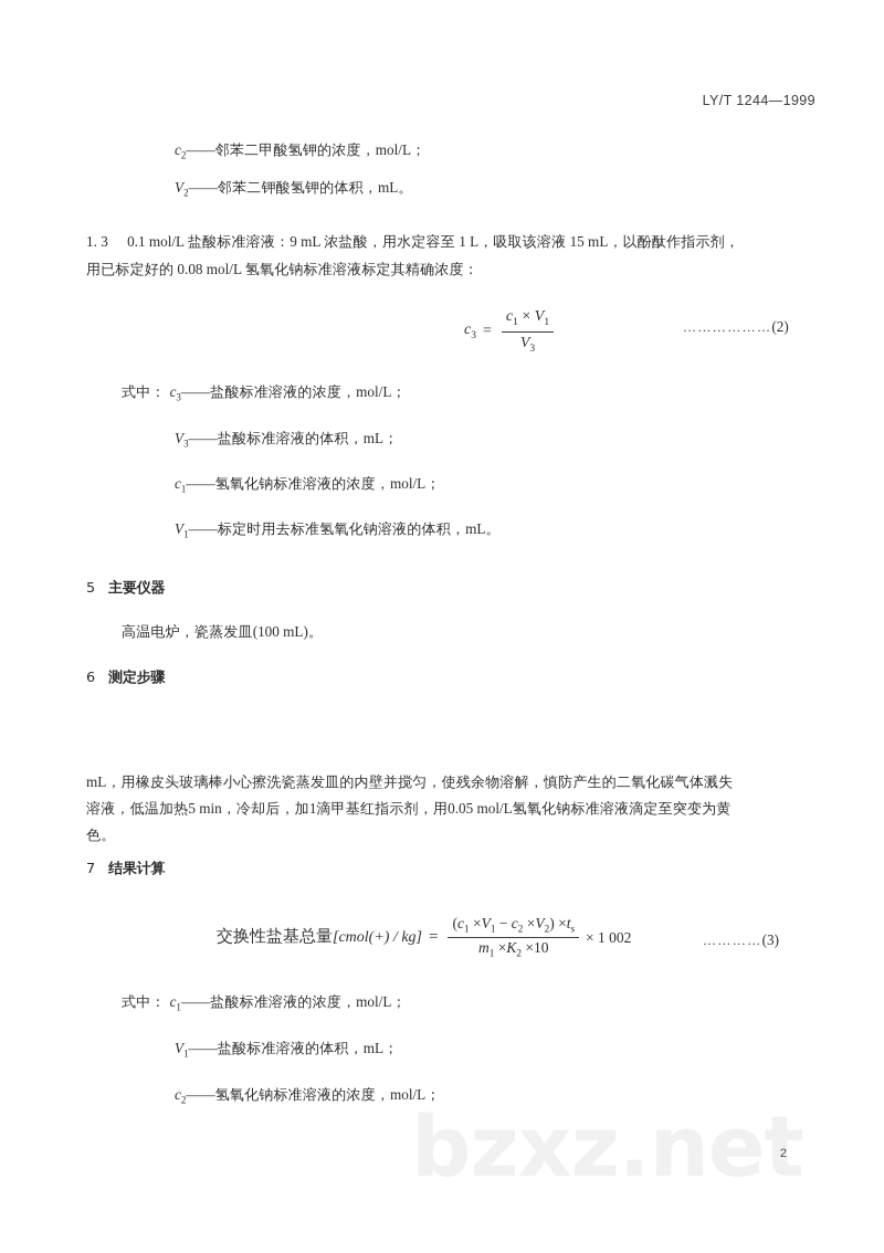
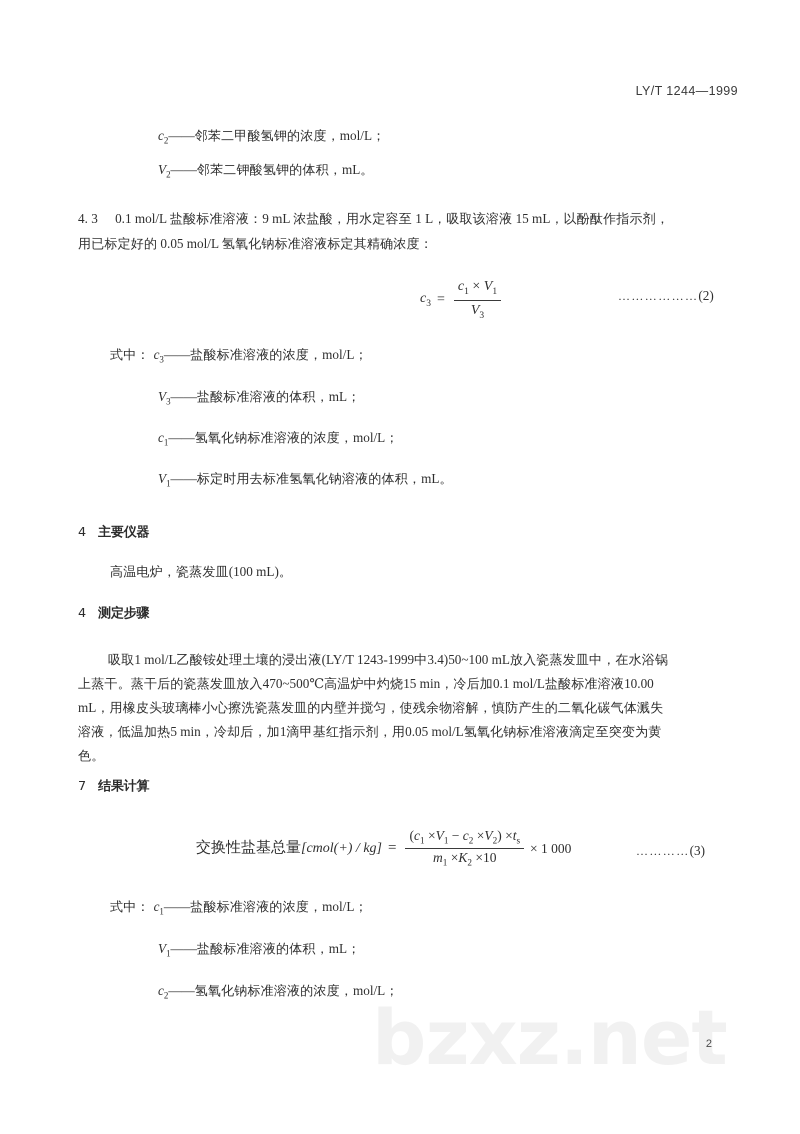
  bzxz.net
  LY/T 1244—1999
  c2——邻苯二甲酸氢钾的浓度，mol/L；
  V2——邻苯二钾酸氢钾的体积，mL。
- 1. 3 0.1 mol/L 盐酸标准溶液：9 mL 浓盐酸，用水定容至 1 L，吸取该溶液 15 mL，以酚酞作指示剂，
+ 4. 3 0.1 mol/L 盐酸标准溶液：9 mL 浓盐酸，用水定容至 1 L，吸取该溶液 15 mL，以酚酞作指示剂，
- 用已标定好的 0.08 mol/L 氢氧化钠标准溶液标定其精确浓度：
+ 用已标定好的 0.05 mol/L 氢氧化钠标准溶液标定其精确浓度：
  c3
  =
  c1 × V1
  V3
  ………………(2)
  式中： c3——盐酸标准溶液的浓度，mol/L；
  V3——盐酸标准溶液的体积，mL；
  c1——氢氧化钠标准溶液的浓度，mol/L；
  V1——标定时用去标准氢氧化钠溶液的体积，mL。
- 5 主要仪器
+ 4 主要仪器
  高温电炉，瓷蒸发皿(100 mL)。
- 6 测定步骤
+ 4 测定步骤
+ 吸取1 mol/L乙酸铵处理土壤的浸出液(LY/T 1243-1999中3.4)50~100 mL放入瓷蒸发皿中，在水浴锅
+ 上蒸干。蒸干后的瓷蒸发皿放入470~500℃高温炉中灼烧15 min，冷后加0.1 mol/L盐酸标准溶液10.00
  mL，用橡皮头玻璃棒小心擦洗瓷蒸发皿的内壁并搅匀，使残余物溶解，慎防产生的二氧化碳气体溅失
  溶液，低温加热5 min，冷却后，加1滴甲基红指示剂，用0.05 mol/L氢氧化钠标准溶液滴定至突变为黄
  色。
  7 结果计算
  交换性盐基总量
  [cmol(+) / kg]
  =
  (c1 ×V1 − c2 ×V2) ×ts
  m1 ×K2 ×10
- × 1 002
+ × 1 000
  …………(3)
  式中： c1——盐酸标准溶液的浓度，mol/L；
  V1——盐酸标准溶液的体积，mL；
  c2——氢氧化钠标准溶液的浓度，mol/L；
  2
